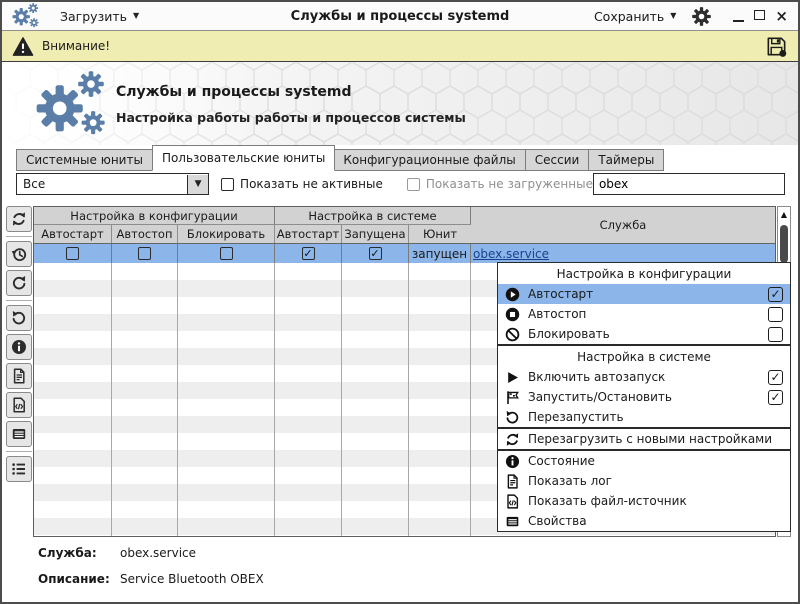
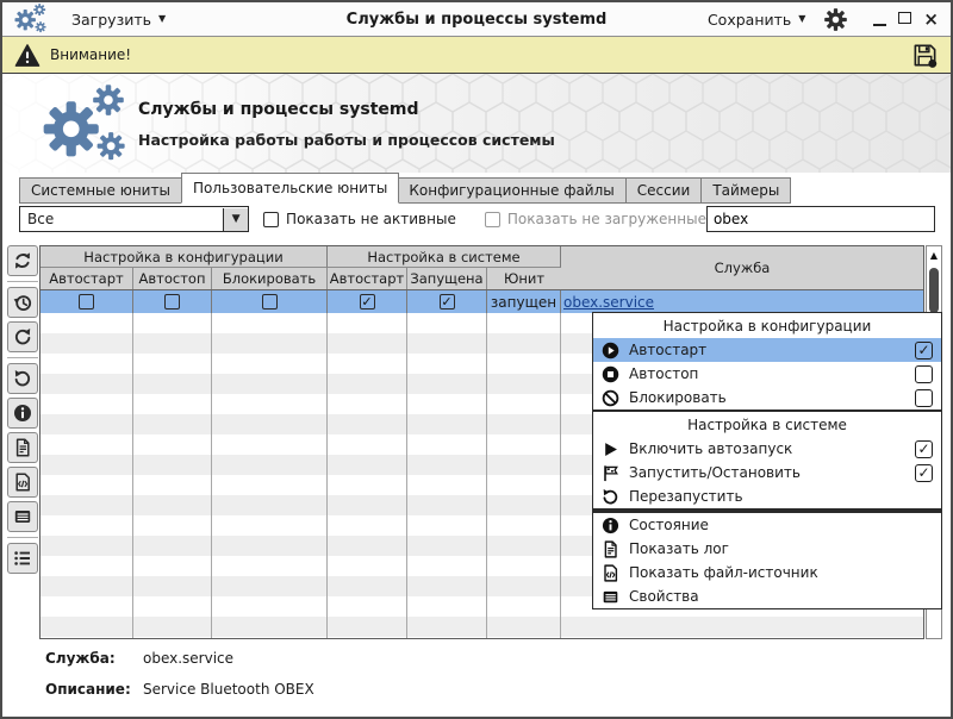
  Загрузить
  ▼
  Службы и процессы systemd
  Сохранить
  ▼
  ×
  Внимание!
  Службы и процессы systemd
  Настройка работы работы и процессов системы
  Системные юниты
  Пользовательские юниты
  Конфигурационные файлы
  Сессии
  Таймеры
  Все
  ▼
  Показать не активные
  Показать не загруженные
  obex
  Настройка в конфигурации
  Настройка в системе
  Служба
  Автостарт
  Автостоп
  Блокировать
  Автостарт
  Запущена
  Юнит
  ✓
  ✓
  запущен
  obex.service
  ▲
  Настройка в конфигурации
  Автостарт
  ✓
  Автостоп
  Блокировать
  Настройка в системе
  Включить автозапуск
  ✓
  Запустить/Остановить
  ✓
  Перезапустить
- Перезагрузить с новыми настройками
  Состояние
  Показать лог
  Показать файл-источник
  Свойства
  Служба:
  obex.service
  Описание:
  Service Bluetooth OBEX
